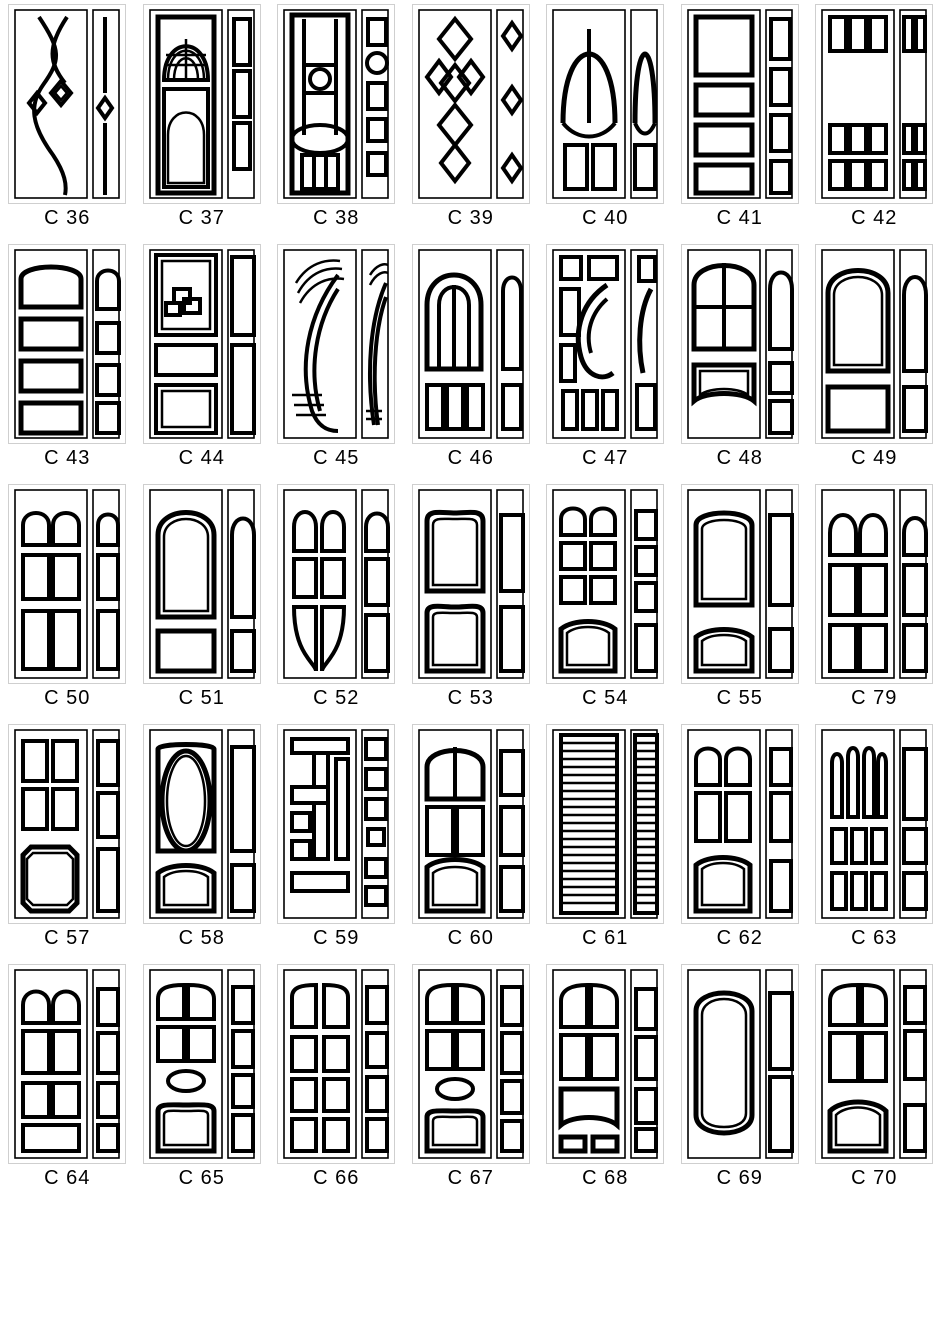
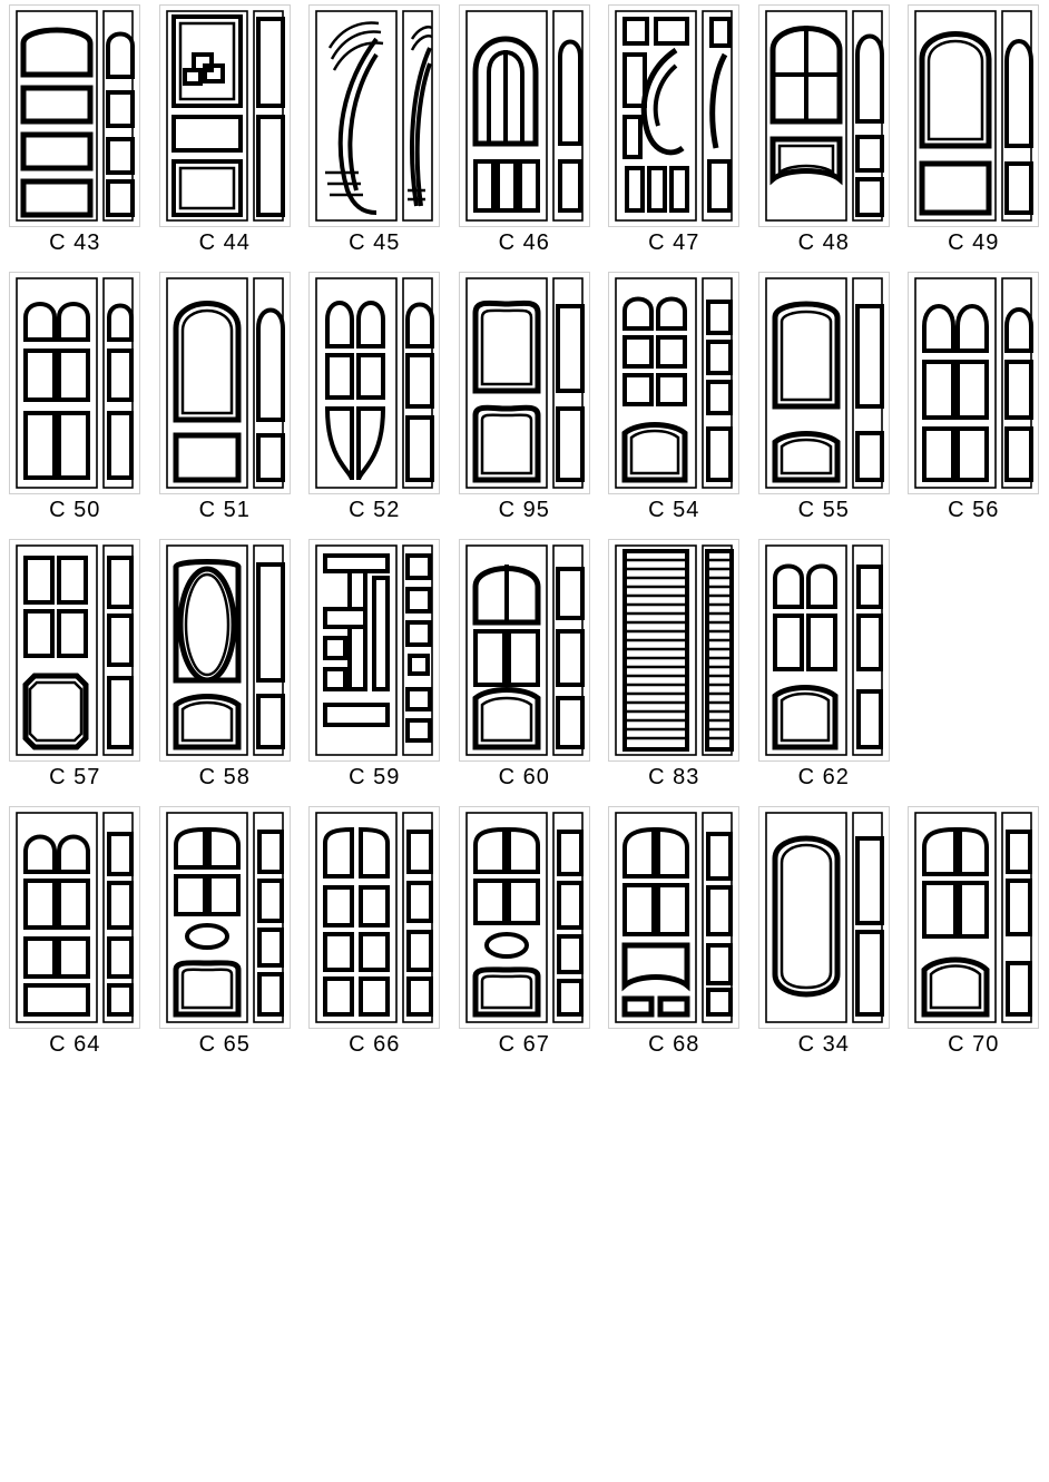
- C 36
- C 37
- C 38
- C 39
- C 40
- C 41
- C 42
  C 43
  C 44
  C 45
  C 46
  C 47
  C 48
  C 49
  C 50
  C 51
  C 52
- C 53
+ C 95
  C 54
  C 55
- C 79
+ C 56
  C 57
  C 58
  C 59
  C 60
- C 61
+ C 83
  C 62
- C 63
  C 64
  C 65
  C 66
  C 67
  C 68
- C 69
+ C 34
  C 70
